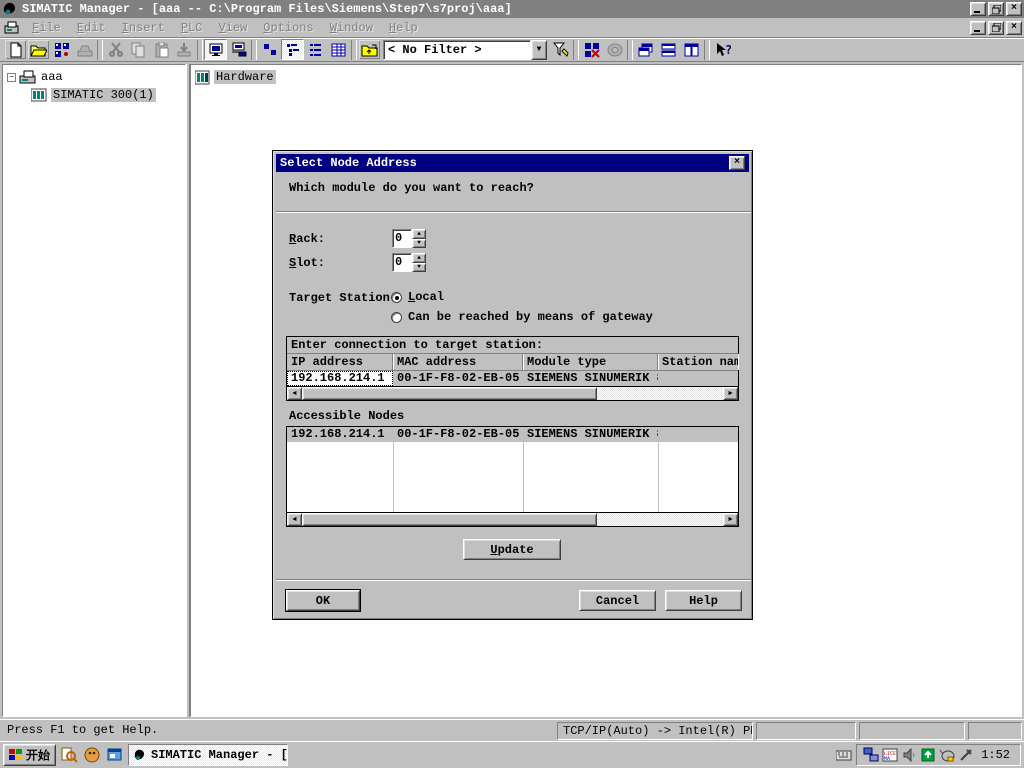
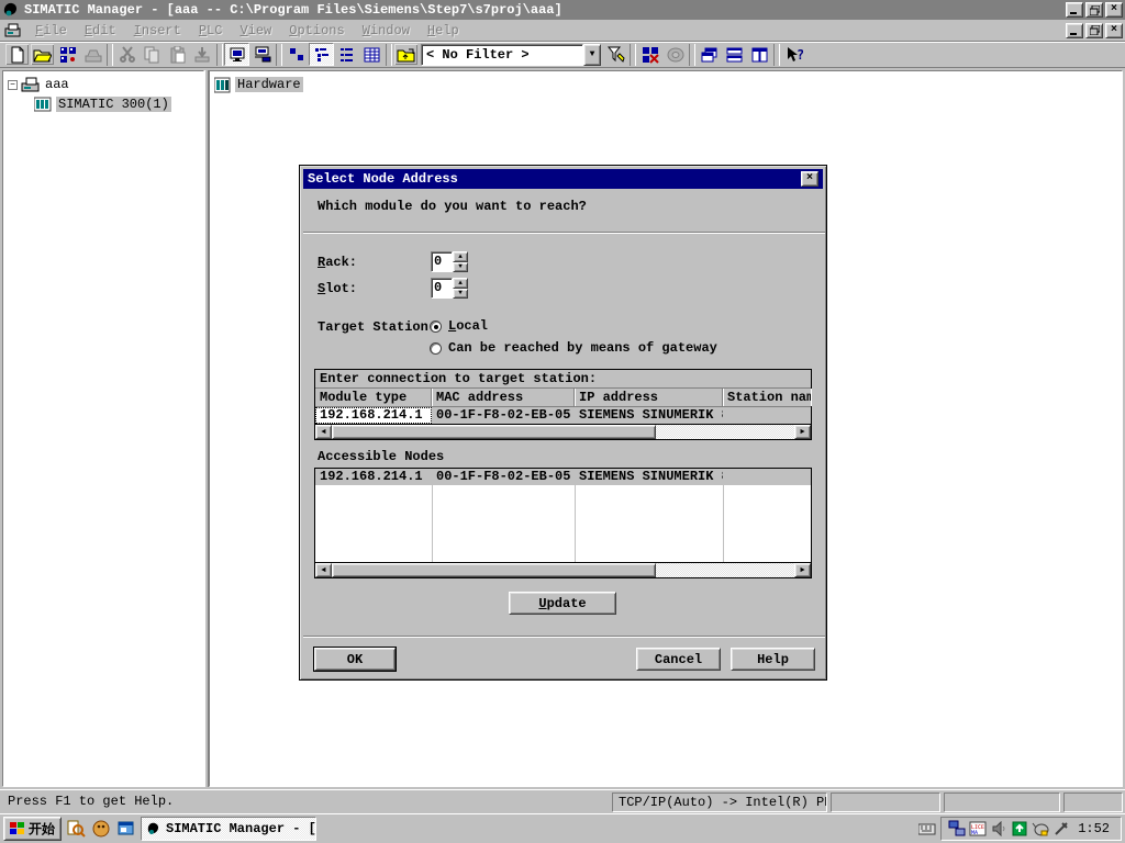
  SIMATIC Manager - [aaa -- C:\Program Files\Siemens\Step7\s7proj\aaa]
  ×
  File
  Edit
  Insert
  PLC
  View
  Options
  Window
  Help
  ×
  < No Filter >
  ▼
  ?
  −
  aaa
  SIMATIC 300(1)
  Hardware
  Select Node Address
  ×
  Which module do you want to reach?
  Rack:
  0
  Slot:
  0
  Target Station
  Local
  Can be reached by means of gateway
  Enter connection to target station:
- IP address
+ Module type
  MAC address
- Module type
+ IP address
  Station nam
  192.168.214.1
  00-1F-F8-02-EB-05
  SIEMENS SINUMERIK
  ◄
  ►
  Accessible Nodes
  192.168.214.1
  00-1F-F8-02-EB-05
  SIEMENS SINUMERIK
  ◄
  ►
  Update
  OK
  Cancel
  Help
  Press F1 to get Help.
  TCP/IP(Auto) -> Intel(R) P
  开始
  SIMATIC Manager - [
  1:52
